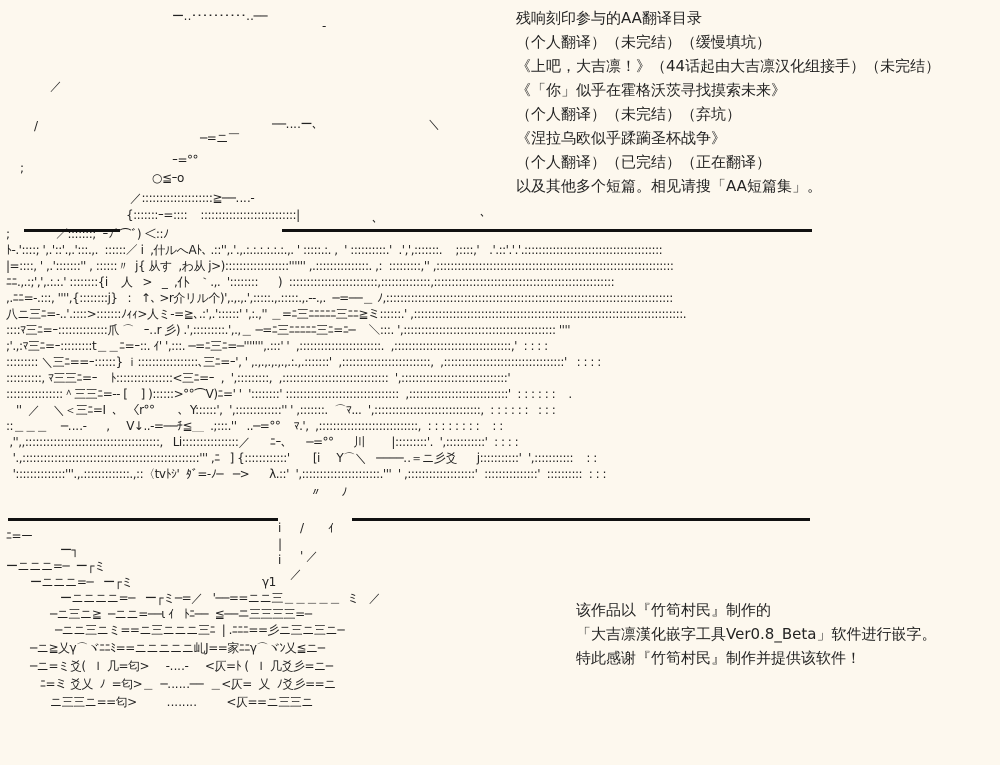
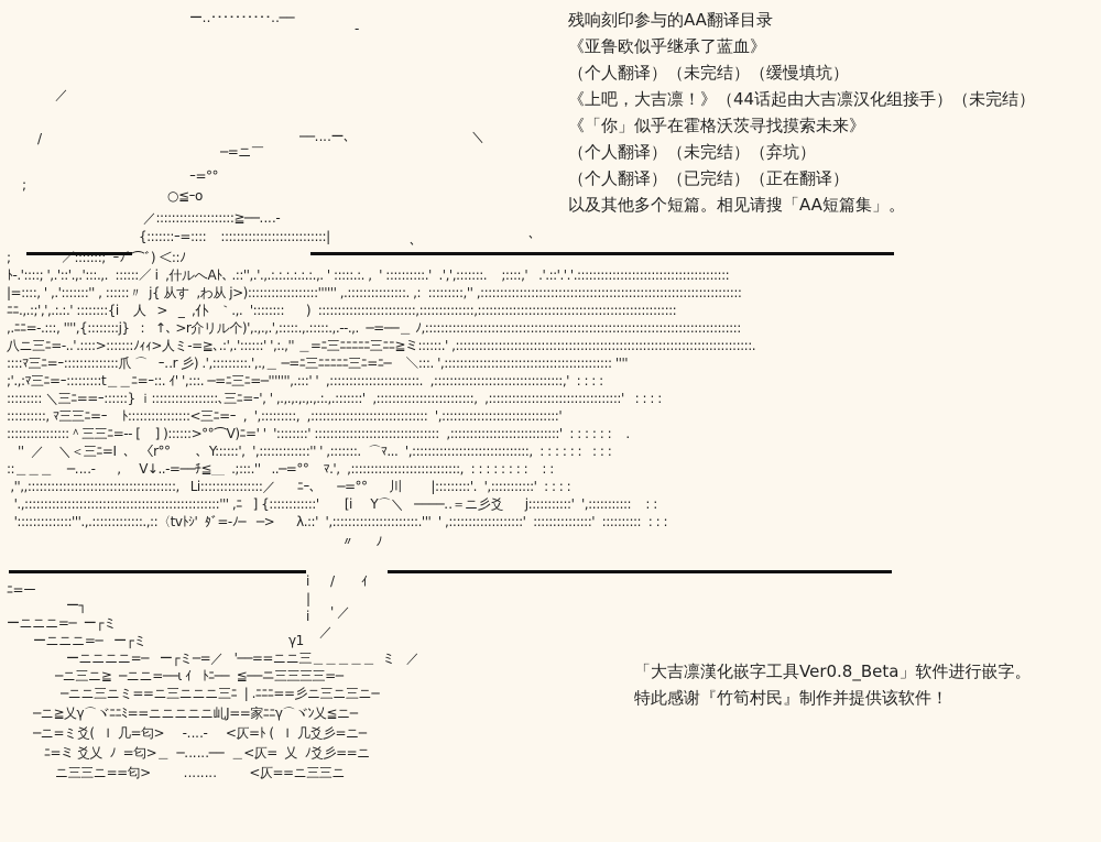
  ー‥･･････････‥──
  -
  ／
  ──‥‥ー､
  ＼
  /
  ─=ニ￣
  ｰ=°°
  ;
  ○≦ｰo
  ／::::::::::::::::::::≧──‥‥-
  {:::::::ｰ=:::: :::::::::::::::::::::::::::|
  ､
  ､
  ; ／:::::::; ｰﾌﾞ⌒ﾞ) ＜::ﾉ
  ﾄ-.'::::; ',.'::'.,.':::.,. ::::::／ i ,什ルへAﾄ､ .::'',.'.,.:.:.:.:.:.:.,. ' :::::.:. , ' ::::::::::.' .',',:::::::. ;::::,' .'.::'.'.'.:::::::::::::::::::::::::::::::::::::::
  |=::::, ' ,.':::::::'' , ::::::〃 j{ 从す ,わ从 j>)::::::::::::::::::'''''' ,.:::::::::::::::. ,: :::::::::,'' ,:::::::::::::::::::::::::::::::::::::::::::::::::::::::::::::::::::
  ﾆﾆ.,.:;',',.:.:.' ::::::::{i 人 > _ ,仆 ｀.,. ':::::::: ) :::::::::::::::::::::::::,::::::::::::::,:::::::::::::::::::::::::::::::::::::::::::::::::::
  ,.ﾆﾆ=-.:::, '''',{::::::::j} : ↑､ >r介リル个)',.,.,.',:::::.,.:::::.,.--.,. ─=──＿ ﾉ,:::::::::::::::::::::::::::::::::::::::::::::::::::::::::::::::::::::::::::::::::
  八ニ三ﾆ=-..'.::::>:::::::ﾉｨｨ>人ミ-=≧､.:',.'::::::' ',:.,'' ＿=ﾆ三ﾆﾆﾆﾆﾆ三ﾆﾆ≧ミ::::::.' ,::::::::::::::::::::::::::::::::::::::::::::::::::::::::::::::::::::::::::::.
  ::::ﾏ三ﾆ=ｰ::::::::::::::爪 ⌒ ｰ‥r 彡) .',:::::::::.',.,＿ ─=ﾆ三ﾆﾆﾆﾆﾆ三ﾆ=ﾆ─ ＼:::. ',::::::::::::::::::::::::::::::::::::::::::: ''''
  ;'.,:ﾏ三ﾆ=ｰ:::::::::t＿＿ﾆ=ｰ::. ｲ' ',:::. ─=ﾆ三ﾆ=─''''''',.:::' ' ,:::::::::::::::::::::::. ,:::::::::::::::::::::::::::::::::,' : : : :
  ::::::::: ＼三ﾆ==ｰ::::::} ｉ:::::::::::::::::､三ﾆ=ｰ', ' ,.,.,.,.,.,.:.,.:::::::' ,:::::::::::::::::::::::::, ,::::::::::::::::::::::::::::::::::' : : : :
  ::::::::::, ﾏ三三ﾆ=ｰ ﾄ::::::::::::::::<三ﾆ=ｰ , ',:::::::::, ,:::::::::::::::::::::::::::::: ',::::::::::::::::::::::::::::::'
  ::::::::::::::::＾三三ﾆ=-- [ ] )::::::>°°⌒V)ﾆ=' ' '::::::::' :::::::::::::::::::::::::::::::: ,::::::::::::::::::::::::::::' : : : : : : .
  '' ／ ＼＜三ﾆ=I ､ 〈r°° ､ Y::::::', ',:::::::::::::'' ' ,:::::::. ⌒ﾏ... ',::::::::::::::::::::::::::::::, : : : : : : : : :
  ::＿＿＿ ─‥‥- , V↓..-=──ﾁ≦＿ .;:::.'' ..─=°° ﾏ.', ,::::::::::::::::::::::::::::, : : : : : : : : : :
  ,'',,::::::::::::::::::::::::::::::::::::::, Li::::::::::::::::／ ﾆｰ､ ─=°° 川 |:::::::::'. ',:::::::::::' : : : :
  '.,::::::::::::::::::::::::::::::::::::::::::::::::::''' ,ﾆ ] {::::::::::::' [i Y⌒＼ ────‥＝ニ彡爻 j:::::::::::' ',::::::::::: : :
  '::::::::::::::'''.,.:::::::::::::.,::〈tvﾄｼ' ﾀﾞ=-ﾉ─ ─> λ.::' ',::::::::::::::::::::::.''' ' ,:::::::::::::::::::' :::::::::::::::' :::::::::: : : :
  〃 ﾉ
  ﾆ=ー
  ー┐
  ーニニニ=─ ー┌ミ
  ーニニニ=─ ー┌ミ
  ーニニニニ=─ ー┌ミ─=／ '──==ニニ三＿＿＿＿＿ ミ ／
  ─ニ三ニ≧ ─ニニ=──ι ｲ ﾄﾆ── ≦──ニ三三三三=─
  ─ニニ三ニミ==ニ三ニニニ三ﾆ | .ﾆﾆﾆ==彡ニ三ニ三ニ─
  ─ニ≧乂γ⌒ヾﾆﾆﾐ==ニニニニニ乢J==家ﾆﾆγ⌒ヾﾝ乂≦ニ─
  ─ニ=ミ爻( Ｉ 几=匂> -‥‥- <仄=ﾄ ( Ｉ 几爻彡=ニ─
  ﾆ=ミ 爻乂 ﾉ =匂>＿ ─‥‥‥── ＿<仄= 乂 ﾉ爻彡==ニ
  ニ三三ニ==匂> ‥‥‥‥ <仄==ニ三三ニ
  i
  |
  i
  γ1
  /
  ｲ
  ' ／
  ／
  残响刻印参与的AA翻译目录
+ 《亚鲁欧似乎继承了蓝血》
  （个人翻译）（未完结）（缓慢填坑）
  《上吧，大吉凛！》（44话起由大吉凛汉化组接手）（未完结）
  《「你」似乎在霍格沃茨寻找摸索未来》
  （个人翻译）（未完结）（弃坑）
- 《涅拉乌欧似乎蹂躏圣杯战争》
  （个人翻译）（已完结）（正在翻译）
  以及其他多个短篇。相见请搜「AA短篇集」。
- 该作品以『竹筍村民』制作的
  「大吉凛漢化嵌字工具Ver0.8_Beta」软件进行嵌字。
  特此感谢『竹筍村民』制作并提供该软件！
